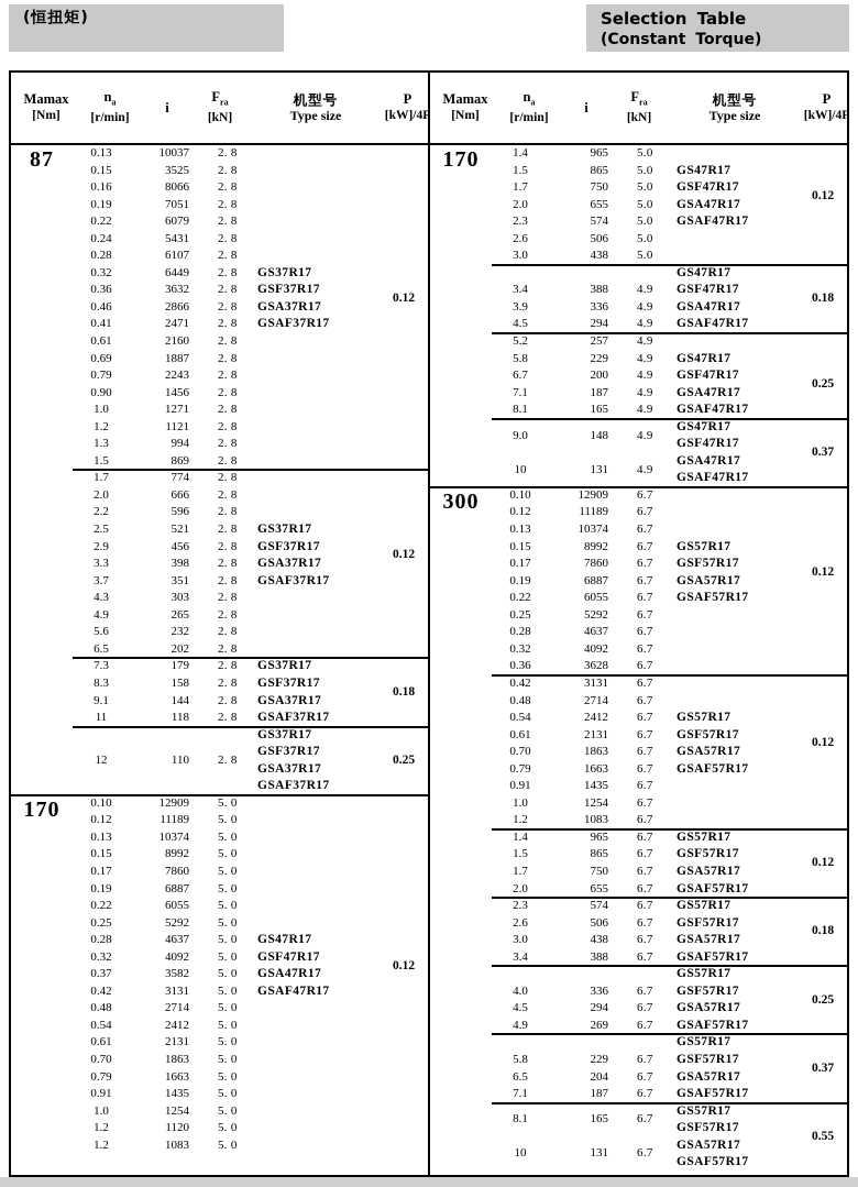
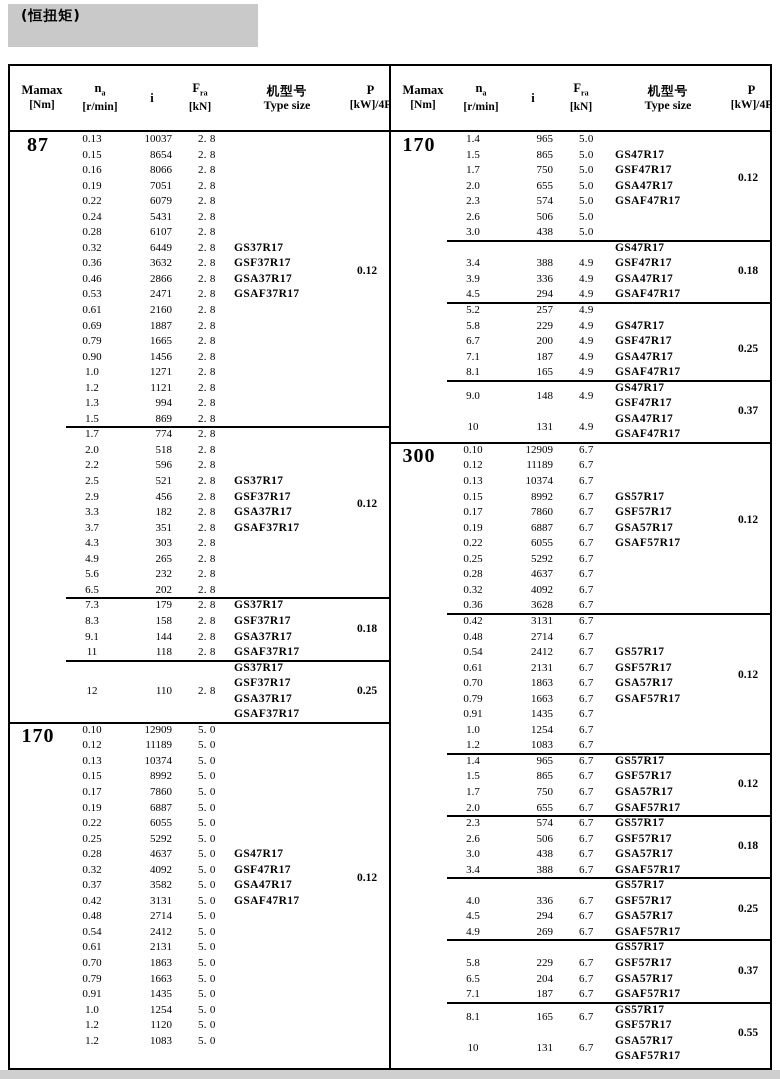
  (恒扭矩)
- Selection Table
- (Constant Torque)
  Mamax
  [Nm]
  na
  [r/min]
  i
  Fra
  [kN]
  机型号
  Type size
  P
  [kW]/4P
  87
  0.13
  10037
  2. 8
  0.15
- 3525
+ 8654
  2. 8
  0.16
  8066
  2. 8
  0.19
  7051
  2. 8
  0.22
  6079
  2. 8
  0.24
  5431
  2. 8
  0.28
  6107
  2. 8
  0.32
  6449
  2. 8
  GS37R17
  0.36
  3632
  2. 8
  GSF37R17
  0.46
  2866
  2. 8
  GSA37R17
- 0.41
+ 0.53
  2471
  2. 8
  GSAF37R17
  0.61
  2160
  2. 8
  0.69
  1887
  2. 8
  0.79
- 2243
+ 1665
  2. 8
  0.90
  1456
  2. 8
  1.0
  1271
  2. 8
  1.2
  1121
  2. 8
  1.3
  994
  2. 8
  1.5
  869
  2. 8
  0.12
  1.7
  774
  2. 8
  2.0
- 666
+ 518
  2. 8
  2.2
  596
  2. 8
  2.5
  521
  2. 8
  GS37R17
  2.9
  456
  2. 8
  GSF37R17
  3.3
- 398
+ 182
  2. 8
  GSA37R17
  3.7
  351
  2. 8
  GSAF37R17
  4.3
  303
  2. 8
  4.9
  265
  2. 8
  5.6
  232
  2. 8
  6.5
  202
  2. 8
  0.12
  7.3
  179
  2. 8
  GS37R17
  8.3
  158
  2. 8
  GSF37R17
  9.1
  144
  2. 8
  GSA37R17
  11
  118
  2. 8
  GSAF37R17
  0.18
  12
  110
  2. 8
  GS37R17
  GSF37R17
  GSA37R17
  GSAF37R17
  0.25
  170
  0.10
  12909
  5. 0
  0.12
  11189
  5. 0
  0.13
  10374
  5. 0
  0.15
  8992
  5. 0
  0.17
  7860
  5. 0
  0.19
  6887
  5. 0
  0.22
  6055
  5. 0
  0.25
  5292
  5. 0
  0.28
  4637
  5. 0
  GS47R17
  0.32
  4092
  5. 0
  GSF47R17
  0.37
  3582
  5. 0
  GSA47R17
  0.42
  3131
  5. 0
  GSAF47R17
  0.48
  2714
  5. 0
  0.54
  2412
  5. 0
  0.61
  2131
  5. 0
  0.70
  1863
  5. 0
  0.79
  1663
  5. 0
  0.91
  1435
  5. 0
  1.0
  1254
  5. 0
  1.2
  1120
  5. 0
  1.2
  1083
  5. 0
  0.12
  Mamax
  [Nm]
  na
  [r/min]
  i
  Fra
  [kN]
  机型号
  Type size
  P
  [kW]/4P
  170
  1.4
  965
  5.0
  1.5
  865
  5.0
  GS47R17
  1.7
  750
  5.0
  GSF47R17
  2.0
  655
  5.0
  GSA47R17
  2.3
  574
  5.0
  GSAF47R17
  2.6
  506
  5.0
  3.0
  438
  5.0
  0.12
  GS47R17
  3.4
  388
  4.9
  GSF47R17
  3.9
  336
  4.9
  GSA47R17
  4.5
  294
  4.9
  GSAF47R17
  0.18
  5.2
  257
  4.9
  5.8
  229
  4.9
  GS47R17
  6.7
  200
  4.9
  GSF47R17
  7.1
  187
  4.9
  GSA47R17
  8.1
  165
  4.9
  GSAF47R17
  0.25
  9.0
  148
  4.9
  10
  131
  4.9
  GS47R17
  GSF47R17
  GSA47R17
  GSAF47R17
  0.37
  300
  0.10
  12909
  6.7
  0.12
  11189
  6.7
  0.13
  10374
  6.7
  0.15
  8992
  6.7
  GS57R17
  0.17
  7860
  6.7
  GSF57R17
  0.19
  6887
  6.7
  GSA57R17
  0.22
  6055
  6.7
  GSAF57R17
  0.25
  5292
  6.7
  0.28
  4637
  6.7
  0.32
  4092
  6.7
  0.36
  3628
  6.7
  0.12
  0.42
  3131
  6.7
  0.48
  2714
  6.7
  0.54
  2412
  6.7
  GS57R17
  0.61
  2131
  6.7
  GSF57R17
  0.70
  1863
  6.7
  GSA57R17
  0.79
  1663
  6.7
  GSAF57R17
  0.91
  1435
  6.7
  1.0
  1254
  6.7
  1.2
  1083
  6.7
  0.12
  1.4
  965
  6.7
  GS57R17
  1.5
  865
  6.7
  GSF57R17
  1.7
  750
  6.7
  GSA57R17
  2.0
  655
  6.7
  GSAF57R17
  0.12
  2.3
  574
  6.7
  GS57R17
  2.6
  506
  6.7
  GSF57R17
  3.0
  438
  6.7
  GSA57R17
  3.4
  388
  6.7
  GSAF57R17
  0.18
  GS57R17
  4.0
  336
  6.7
  GSF57R17
  4.5
  294
  6.7
  GSA57R17
  4.9
  269
  6.7
  GSAF57R17
  0.25
  GS57R17
  5.8
  229
  6.7
  GSF57R17
  6.5
  204
  6.7
  GSA57R17
  7.1
  187
  6.7
  GSAF57R17
  0.37
  8.1
  165
  6.7
  10
  131
  6.7
  GS57R17
  GSF57R17
  GSA57R17
  GSAF57R17
  0.55
